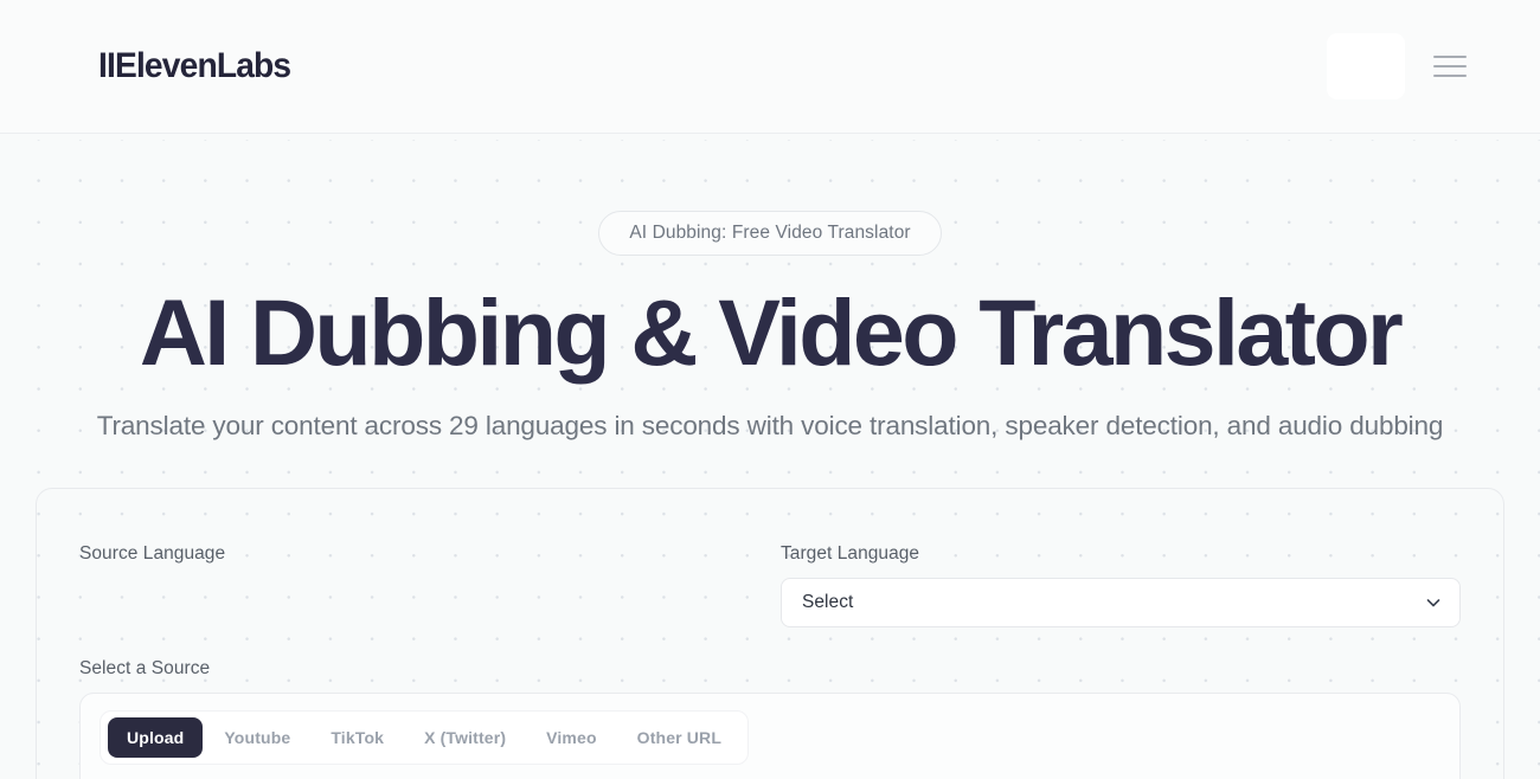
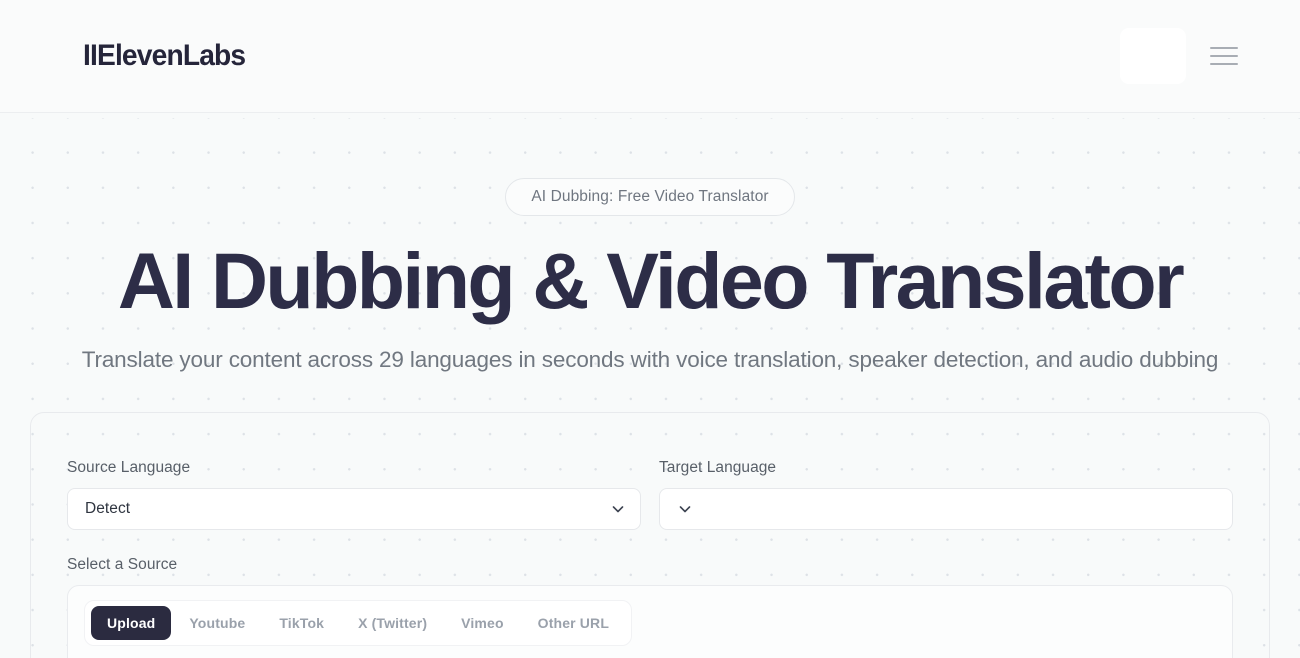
  IIElevenLabs
  AI Dubbing: Free Video Translator
  AI Dubbing & Video Translator
  Translate your content across 29 languages in seconds with voice translation, speaker detection, and audio dubbing
  Source Language
+ Detect
  Target Language
- Select
  Select a Source
  Upload
  Youtube
  TikTok
  X (Twitter)
  Vimeo
  Other URL
